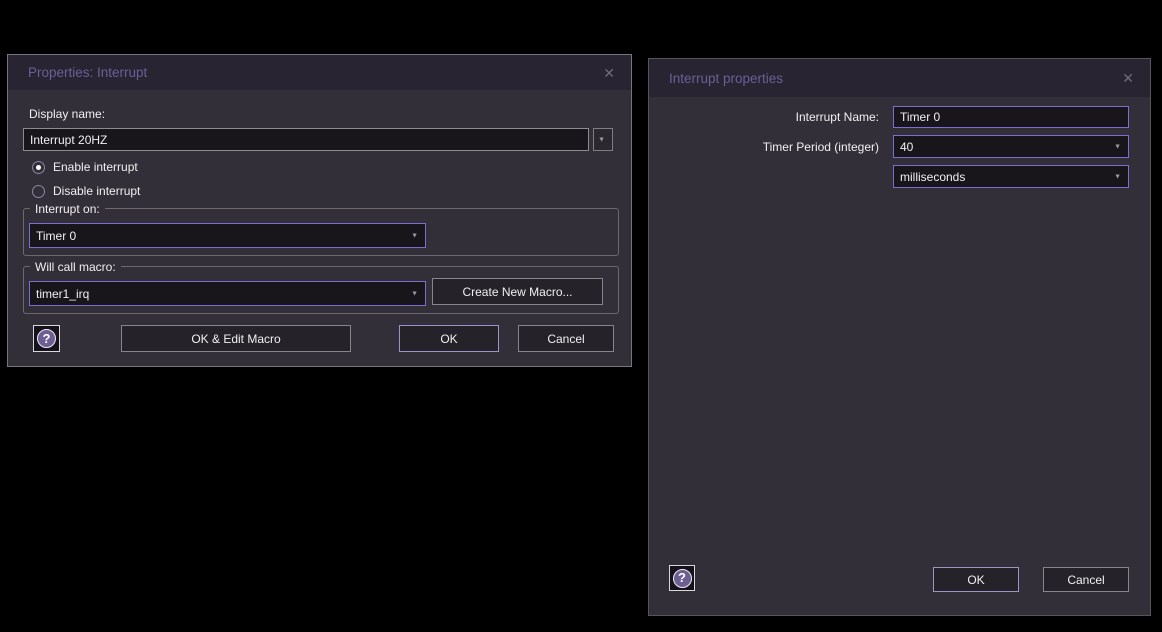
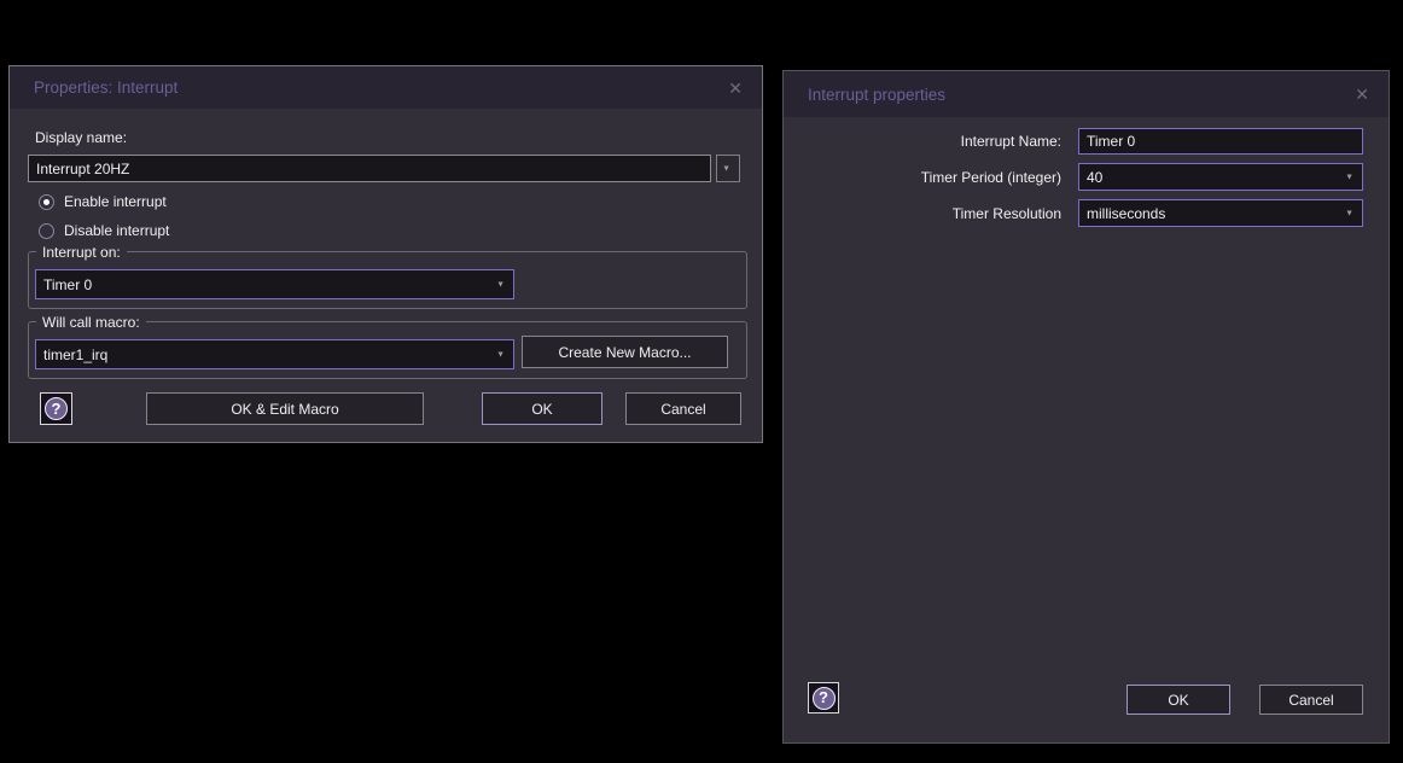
  Properties: Interrupt
  ✕
  Display name:
  Interrupt 20HZ
  Enable interrupt
  Disable interrupt
  Interrupt on:
  Timer 0
  Will call macro:
  timer1_irq
  Create New Macro...
  ?
  OK & Edit Macro
  OK
  Cancel
  Interrupt properties
  ✕
  Interrupt Name:
  Timer 0
  Timer Period (integer)
  40
+ Timer Resolution
  milliseconds
  ?
  OK
  Cancel
